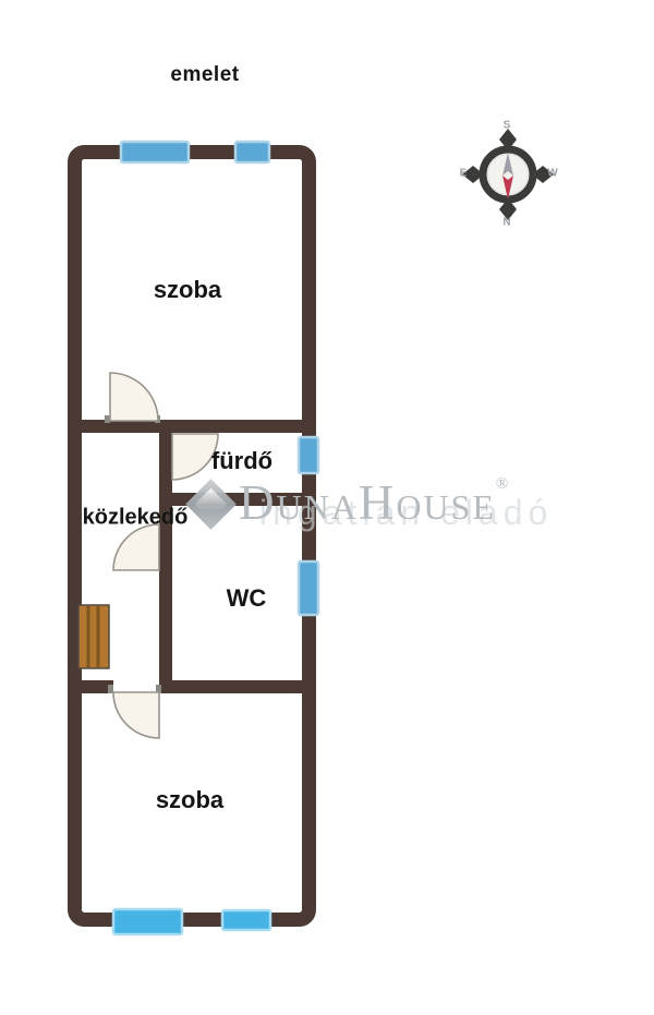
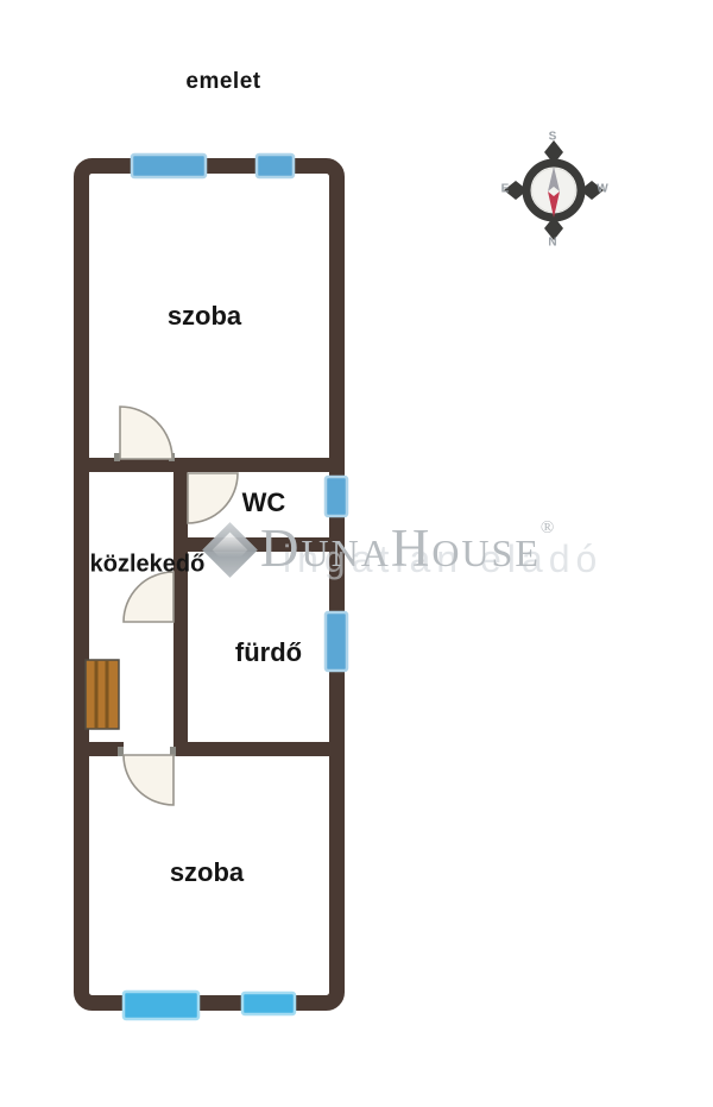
  emelet
  szoba
- fürdő
+ WC
  közlekedő
- WC
+ fürdő
  szoba
  S
  N
  E
  W
  ingatlan eladó
  DunaHouse®
